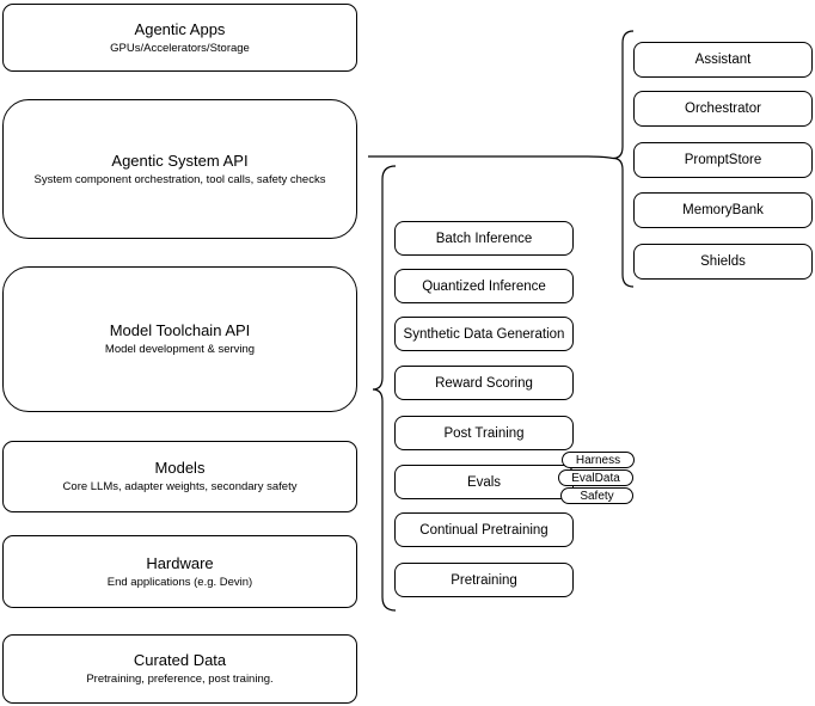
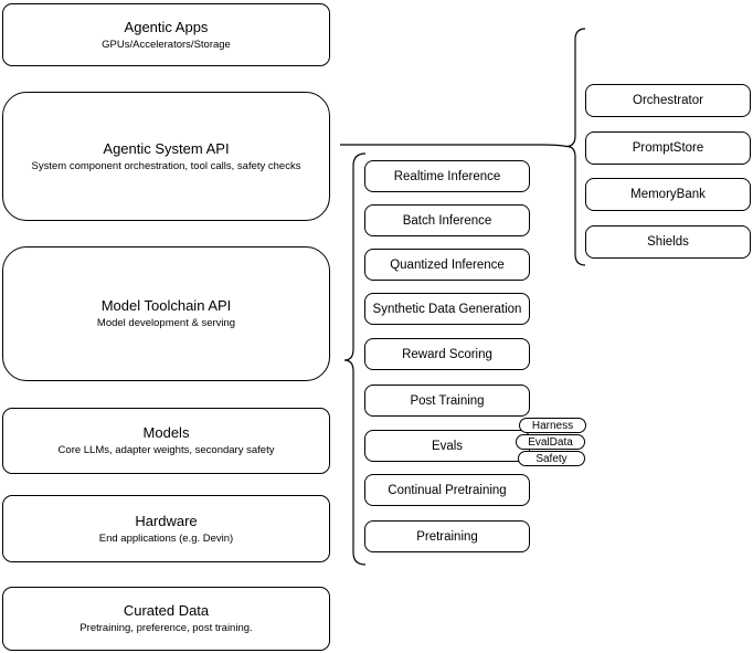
  Agentic Apps
  GPUs/Accelerators/Storage
  Agentic System API
  System component orchestration, tool calls, safety checks
  Model Toolchain API
  Model development & serving
  Models
  Core LLMs, adapter weights, secondary safety
  Hardware
  End applications (e.g. Devin)
  Curated Data
  Pretraining, preference, post training.
+ Realtime Inference
  Batch Inference
  Quantized Inference
  Synthetic Data Generation
  Reward Scoring
  Post Training
  Evals
  Continual Pretraining
  Pretraining
  Harness
  EvalData
  Safety
- Assistant
  Orchestrator
  PromptStore
  MemoryBank
  Shields
